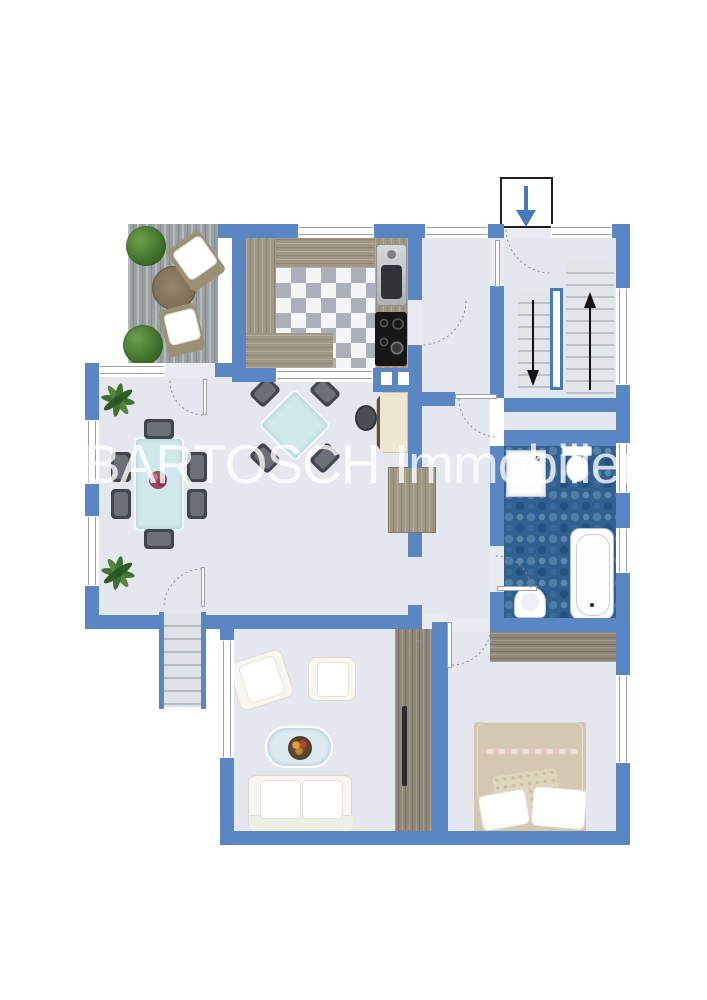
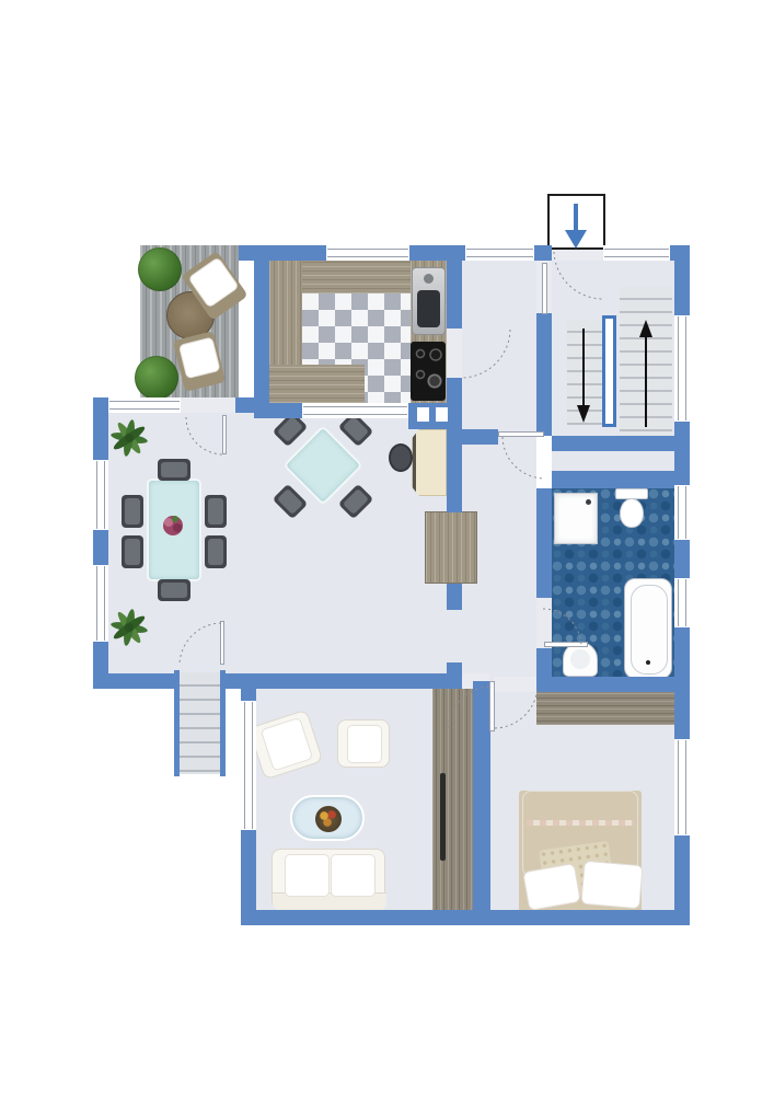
- BARTOSCH Immobilien
